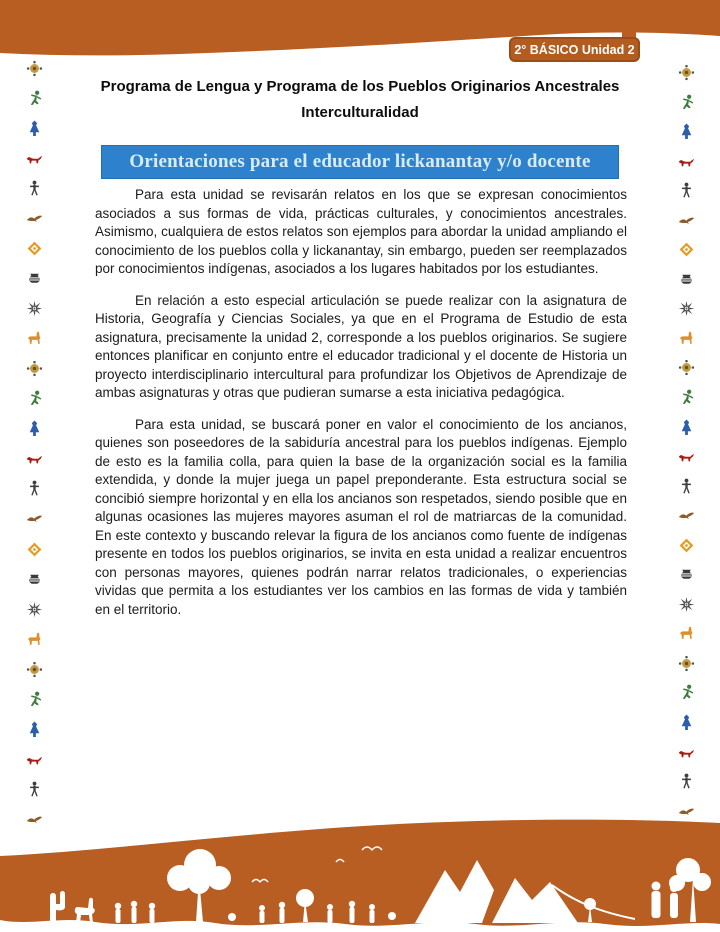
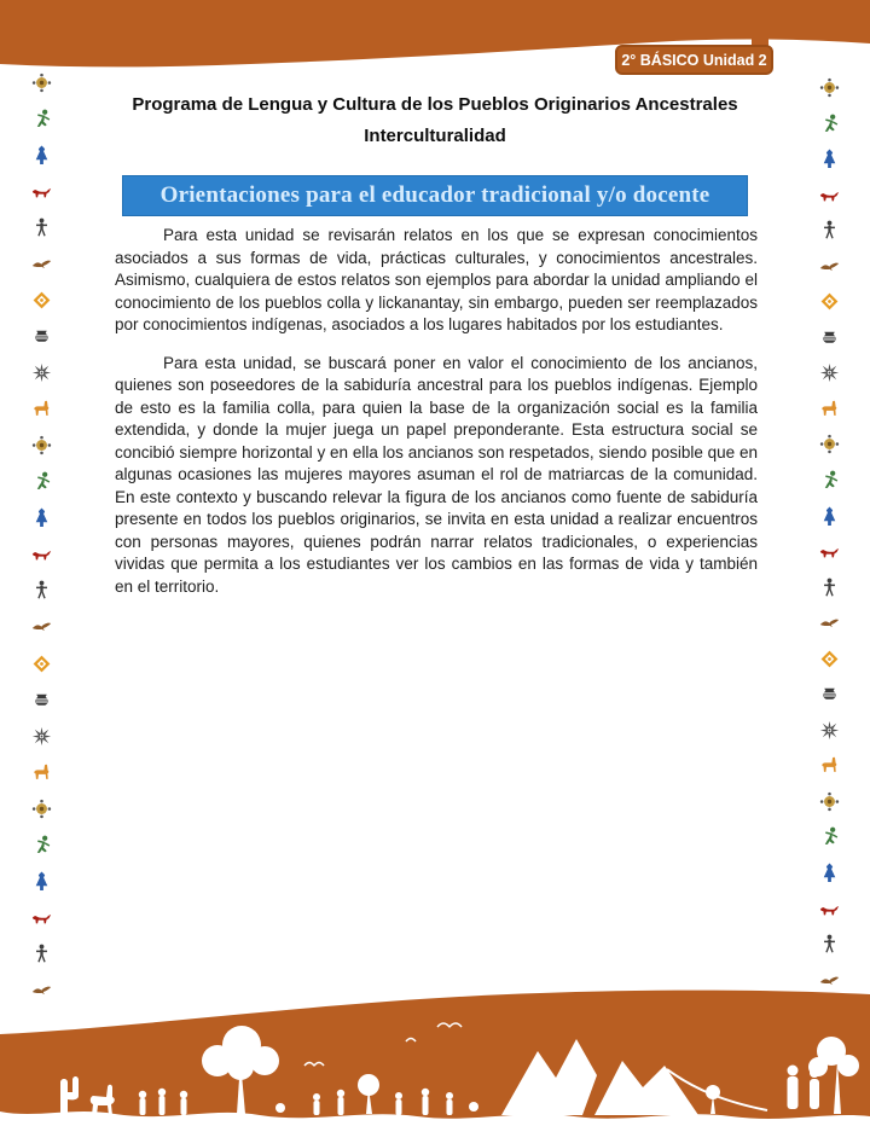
  2° BÁSICO Unidad 2
- Programa de Lengua y Programa de los Pueblos Originarios Ancestrales
+ Programa de Lengua y Cultura de los Pueblos Originarios Ancestrales
  Interculturalidad
- Orientaciones para el educador lickanantay y/o docente
+ Orientaciones para el educador tradicional y/o docente
  Para esta unidad se revisarán relatos en los que se expresan conocimientos asociados a sus formas de vida, prácticas culturales, y conocimientos ancestrales. Asimismo, cualquiera de estos relatos son ejemplos para abordar la unidad ampliando el conocimiento de los pueblos colla y lickanantay, sin embargo, pueden ser reemplazados por conocimientos indígenas, asociados a los lugares habitados por los estudiantes.
- En relación a esto especial articulación se puede realizar con la asignatura de Historia, Geografía y Ciencias Sociales, ya que en el Programa de Estudio de esta asignatura, precisamente la unidad 2, corresponde a los pueblos originarios. Se sugiere entonces planificar en conjunto entre el educador tradicional y el docente de Historia un proyecto interdisciplinario intercultural para profundizar los Objetivos de Aprendizaje de ambas asignaturas y otras que pudieran sumarse a esta iniciativa pedagógica.
- Para esta unidad, se buscará poner en valor el conocimiento de los ancianos, quienes son poseedores de la sabiduría ancestral para los pueblos indígenas. Ejemplo de esto es la familia colla, para quien la base de la organización social es la familia extendida, y donde la mujer juega un papel preponderante. Esta estructura social se concibió siempre horizontal y en ella los ancianos son respetados, siendo posible que en algunas ocasiones las mujeres mayores asuman el rol de matriarcas de la comunidad. En este contexto y buscando relevar la figura de los ancianos como fuente de indígenas presente en todos los pueblos originarios, se invita en esta unidad a realizar encuentros con personas mayores, quienes podrán narrar relatos tradicionales, o experiencias vividas que permita a los estudiantes ver los cambios en las formas de vida y también en el territorio.
+ Para esta unidad, se buscará poner en valor el conocimiento de los ancianos, quienes son poseedores de la sabiduría ancestral para los pueblos indígenas. Ejemplo de esto es la familia colla, para quien la base de la organización social es la familia extendida, y donde la mujer juega un papel preponderante. Esta estructura social se concibió siempre horizontal y en ella los ancianos son respetados, siendo posible que en algunas ocasiones las mujeres mayores asuman el rol de matriarcas de la comunidad. En este contexto y buscando relevar la figura de los ancianos como fuente de sabiduría presente en todos los pueblos originarios, se invita en esta unidad a realizar encuentros con personas mayores, quienes podrán narrar relatos tradicionales, o experiencias vividas que permita a los estudiantes ver los cambios en las formas de vida y también en el territorio.
